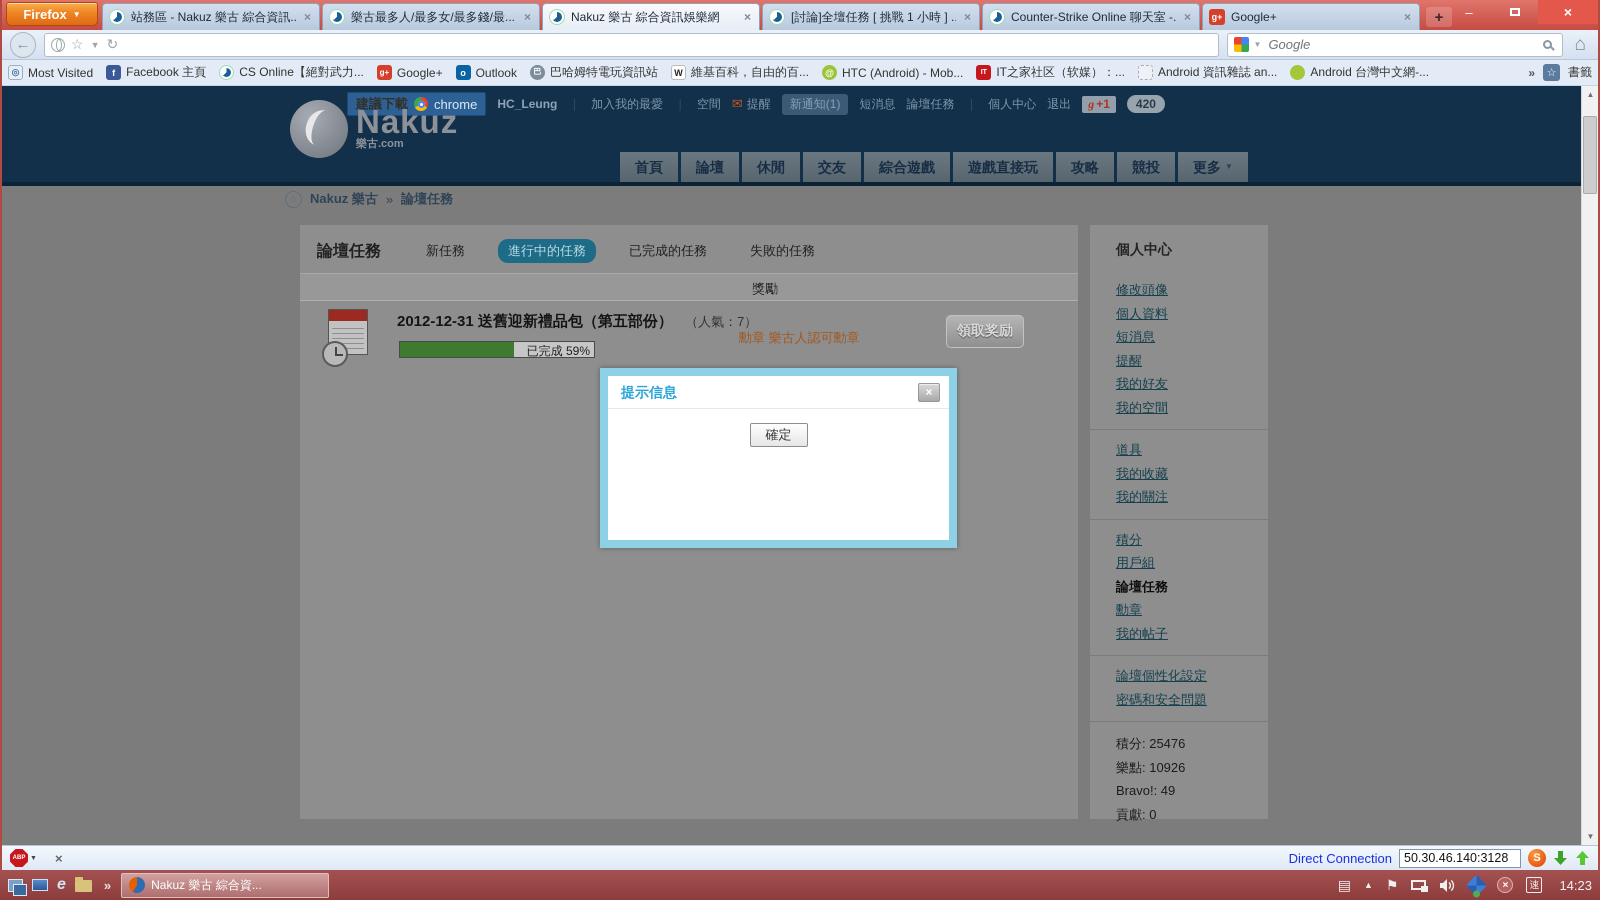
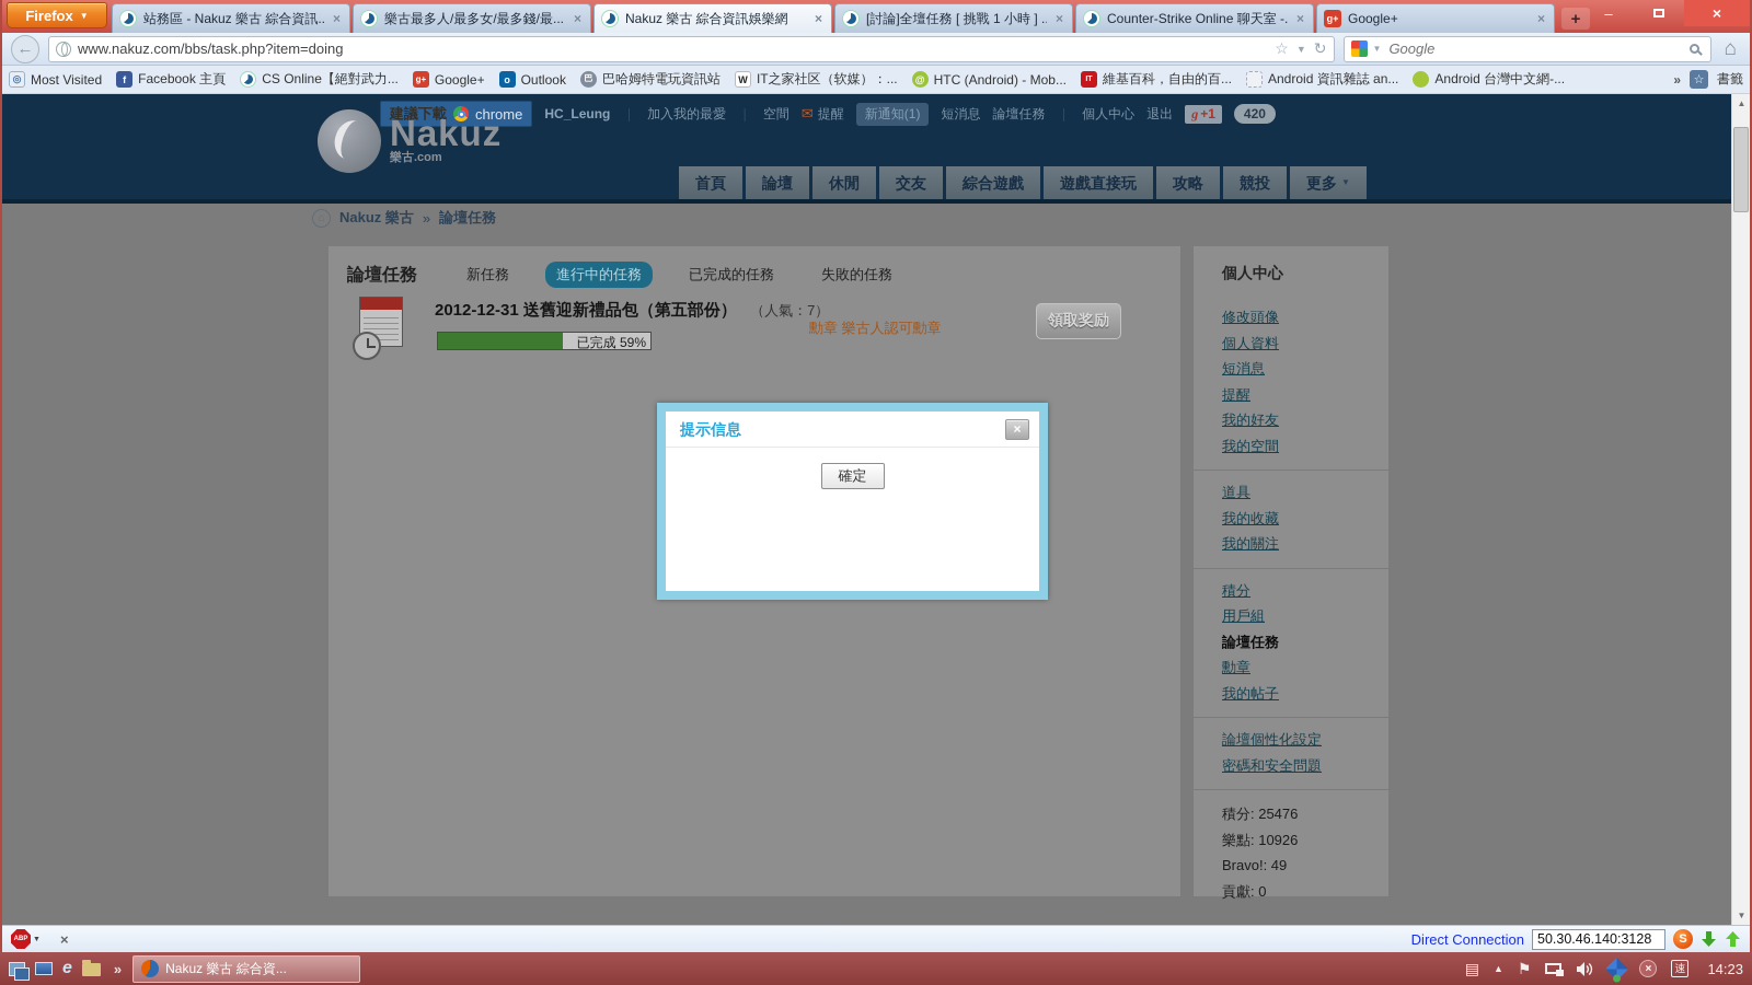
  Firefox
  ▼
  站務區 - Nakuz 樂古 綜合資訊..
  ×
  樂古最多人/最多女/最多錢/最...
  ×
  Nakuz 樂古 綜合資訊娛樂網
  ×
  [討論]全壇任務 [ 挑戰 1 小時 ] .
  ×
  Counter-Strike Online 聊天室 -.
  ×
  Google+
  ×
  +
  –
  ×
  ←
+ www.nakuz.com/bbs/task.php?item=doing
  ☆
  ▼
  ↻
  ▼
  Google
  ⌂
  Most Visited
  Facebook 主頁
  CS Online【絕對武力...
  Google+
  Outlook
  巴哈姆特電玩資訊站
- 維基百科，自由的百...
+ IT之家社区（软媒）：...
  HTC (Android) - Mob...
- IT之家社区（软媒）：...
+ 維基百科，自由的百...
  Android 資訊雜誌 an...
  Android 台灣中文網-...
  »
  ☆
  書籤
  建議下載
  chrome
  HC_Leung
  ｜
  加入我的最愛
  空間
  ✉
  提醒
  新通知(1)
  短消息
  論壇任務
  ｜
  個人中心
  退出
  g
  +1
  420
  Nakuz
  樂古.com
  首頁
  論壇
  休閒
  交友
  綜合遊戲
  遊戲直接玩
  攻略
  競投
  更多
  ▼
  Nakuz 樂古
  »
  論壇任務
  論壇任務
  新任務
  進行中的任務
  已完成的任務
  失敗的任務
- 獎勵
  2012-12-31 送舊迎新禮品包（第五部份） （人氣：7）
  已完成 59%
  勳章 樂古人認可勳章
  領取奖励
  個人中心
  修改頭像
  個人資料
  短消息
  提醒
  我的好友
  我的空間
  道具
  我的收藏
  我的關注
  積分
  用戶組
  論壇任務
  勳章
  我的帖子
  論壇個性化設定
  密碼和安全問題
  積分: 25476
  樂點: 10926
  Bravo!: 49
  貢獻: 0
  ▲
  ▼
  提示信息
  ×
  確定
  ×
  Direct Connection
  50.30.46.140:3128
  S
  e
  »
  Nakuz 樂古 綜合資...
  ▤
  ▲
  ⚑
  ×
  速
  14:23
